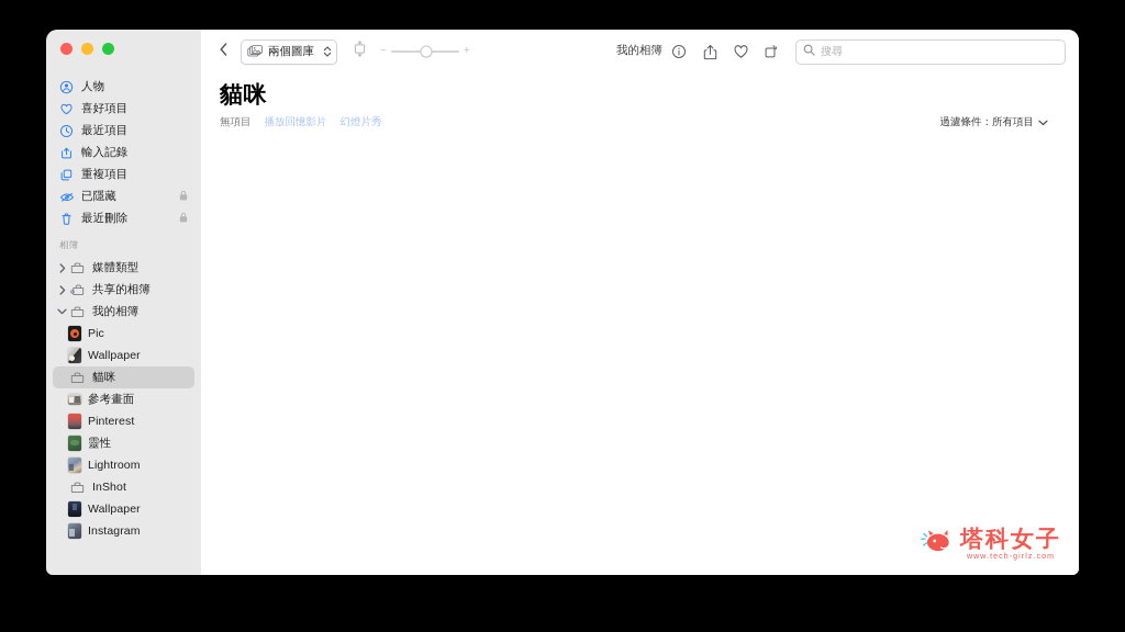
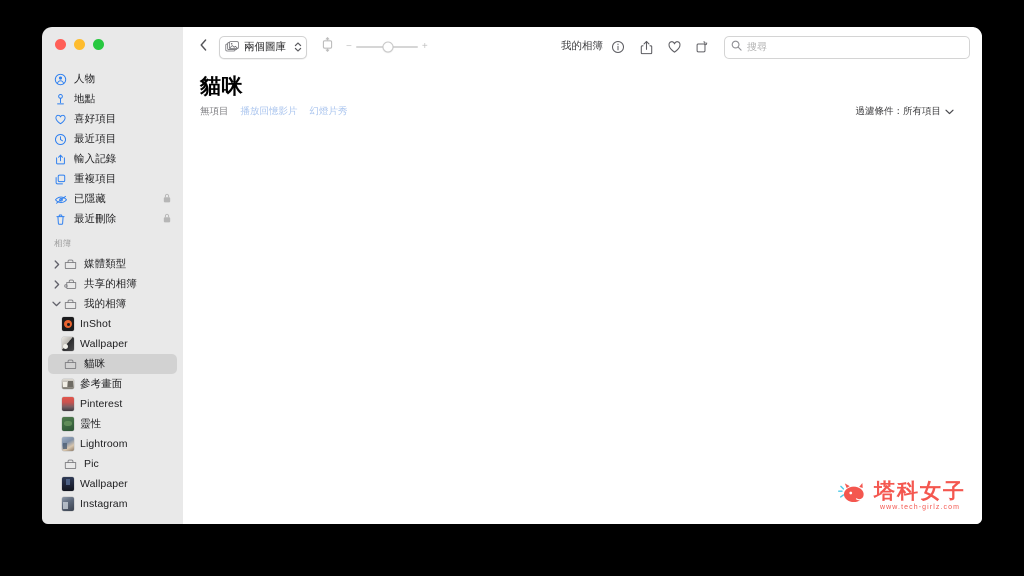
  人物
+ 地點
  喜好項目
  最近項目
  輸入記錄
  重複項目
  已隱藏
  最近刪除
  相簿
  媒體類型
  共享的相簿
  我的相簿
- Pic
+ InShot
  Wallpaper
  貓咪
  參考畫面
  Pinterest
  靈性
  Lightroom
- InShot
+ Pic
  Wallpaper
  Instagram
  兩個圖庫
  −
  +
  我的相簿
  搜尋
  貓咪
  無項目
  播放回憶影片
  幻燈片秀
  過濾條件：所有項目
  塔科女子
